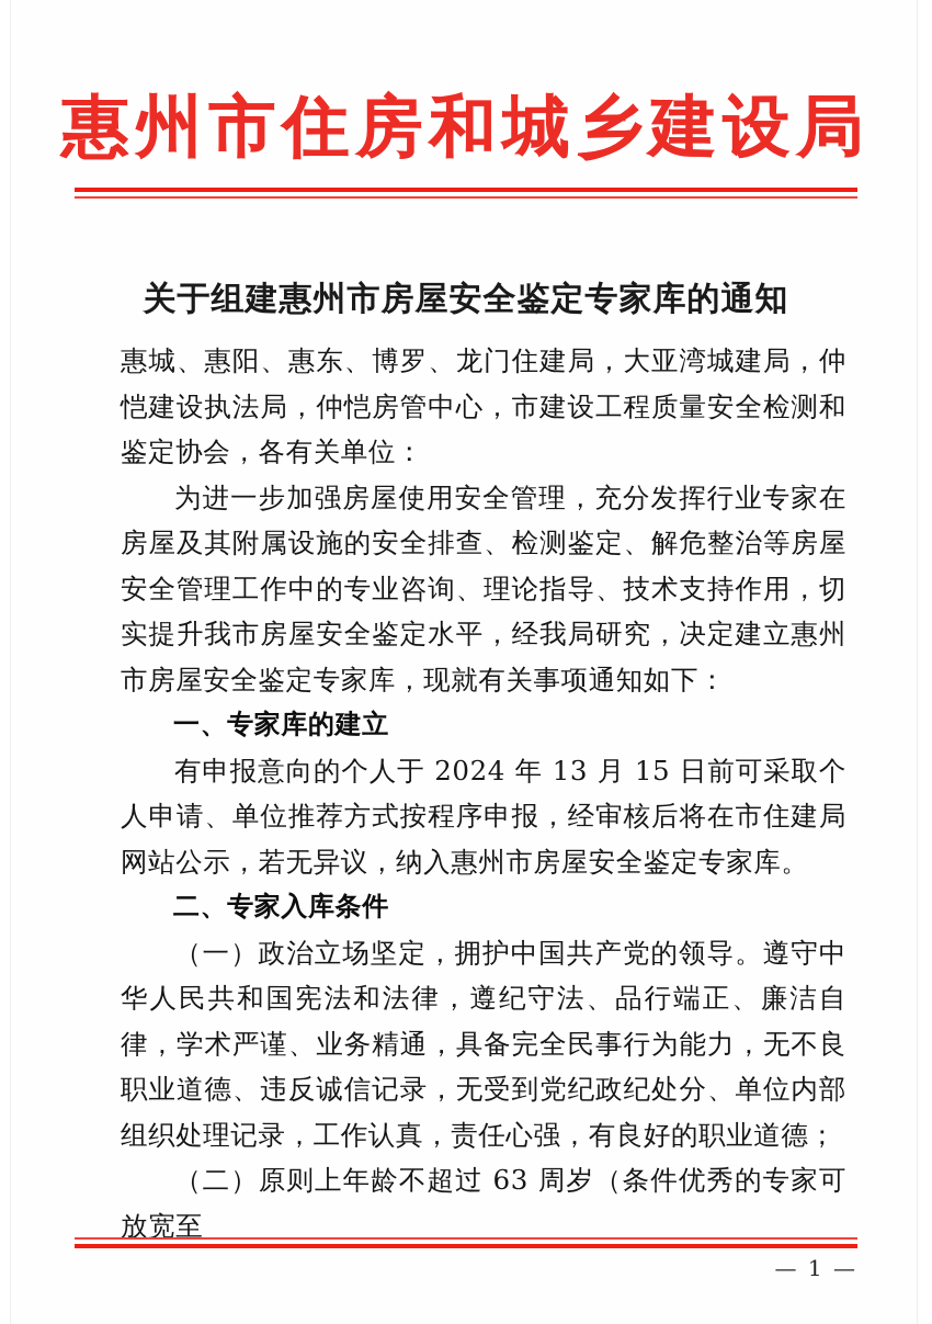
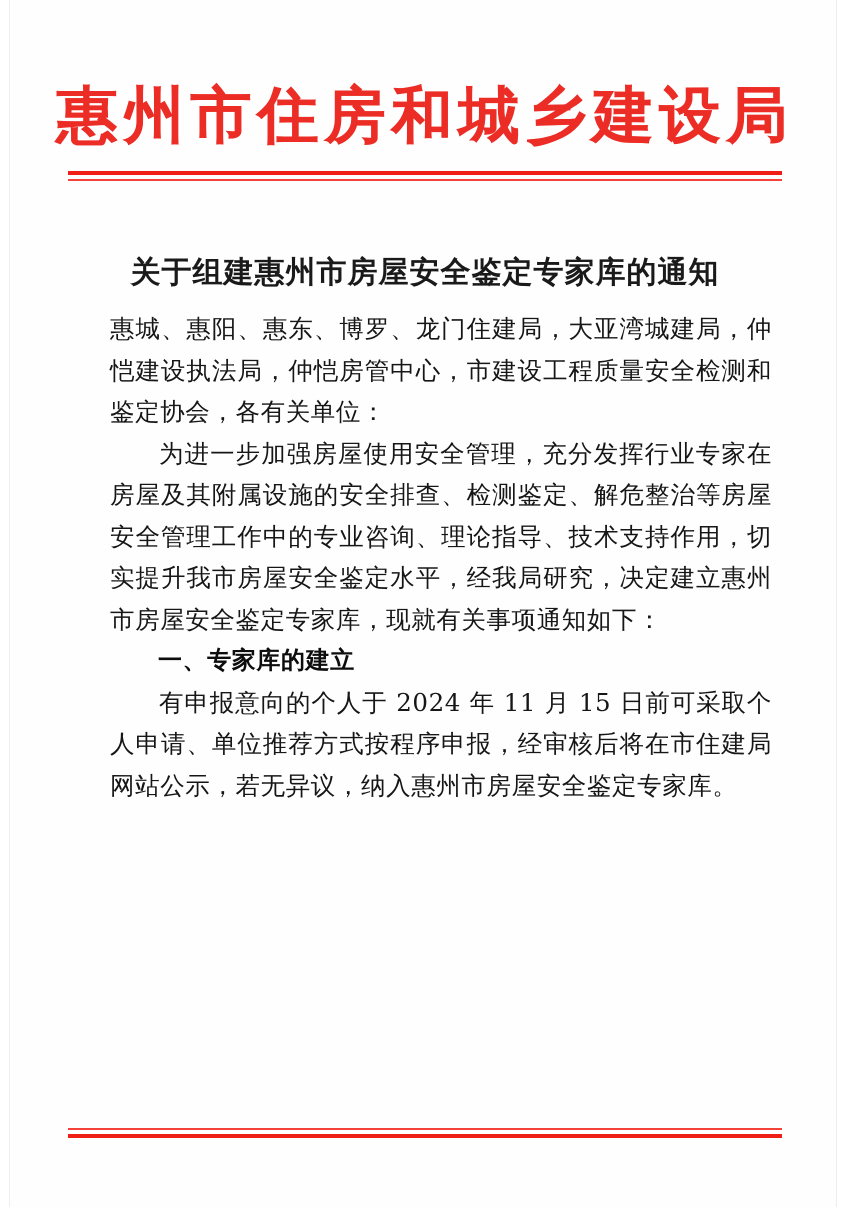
  惠州市住房和城乡建设局
  关于组建惠州市房屋安全鉴定专家库的通知
  惠城、惠阳、惠东、博罗、龙门住建局，大亚湾城建局，仲恺建设执法局，仲恺房管中心，市建设工程质量安全检测和鉴定协会，各有关单位：
  为进一步加强房屋使用安全管理，充分发挥行业专家在房屋及其附属设施的安全排查、检测鉴定、解危整治等房屋安全管理工作中的专业咨询、理论指导、技术支持作用，切实提升我市房屋安全鉴定水平，经我局研究，决定建立惠州市房屋安全鉴定专家库，现就有关事项通知如下：
  一、专家库的建立
- 有申报意向的个人于 2024 年 13 月 15 日前可采取个人申请、单位推荐方式按程序申报，经审核后将在市住建局网站公示，若无异议，纳入惠州市房屋安全鉴定专家库。
+ 有申报意向的个人于 2024 年 11 月 15 日前可采取个人申请、单位推荐方式按程序申报，经审核后将在市住建局网站公示，若无异议，纳入惠州市房屋安全鉴定专家库。
- 二、专家入库条件
- （一）政治立场坚定，拥护中国共产党的领导。遵守中华人民共和国宪法和法律，遵纪守法、品行端正、廉洁自律，学术严谨、业务精通，具备完全民事行为能力，无不良职业道德、违反诚信记录，无受到党纪政纪处分、单位内部组织处理记录，工作认真，责任心强，有良好的职业道德；
- （二）原则上年龄不超过 63 周岁（条件优秀的专家可放宽至
- — 1 —
